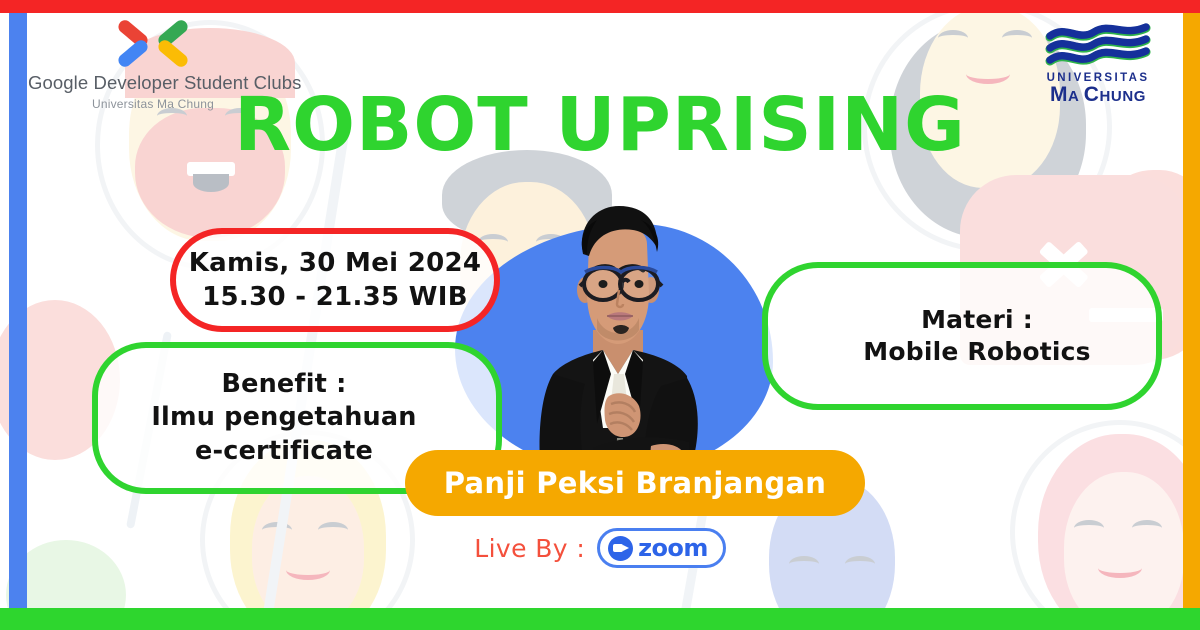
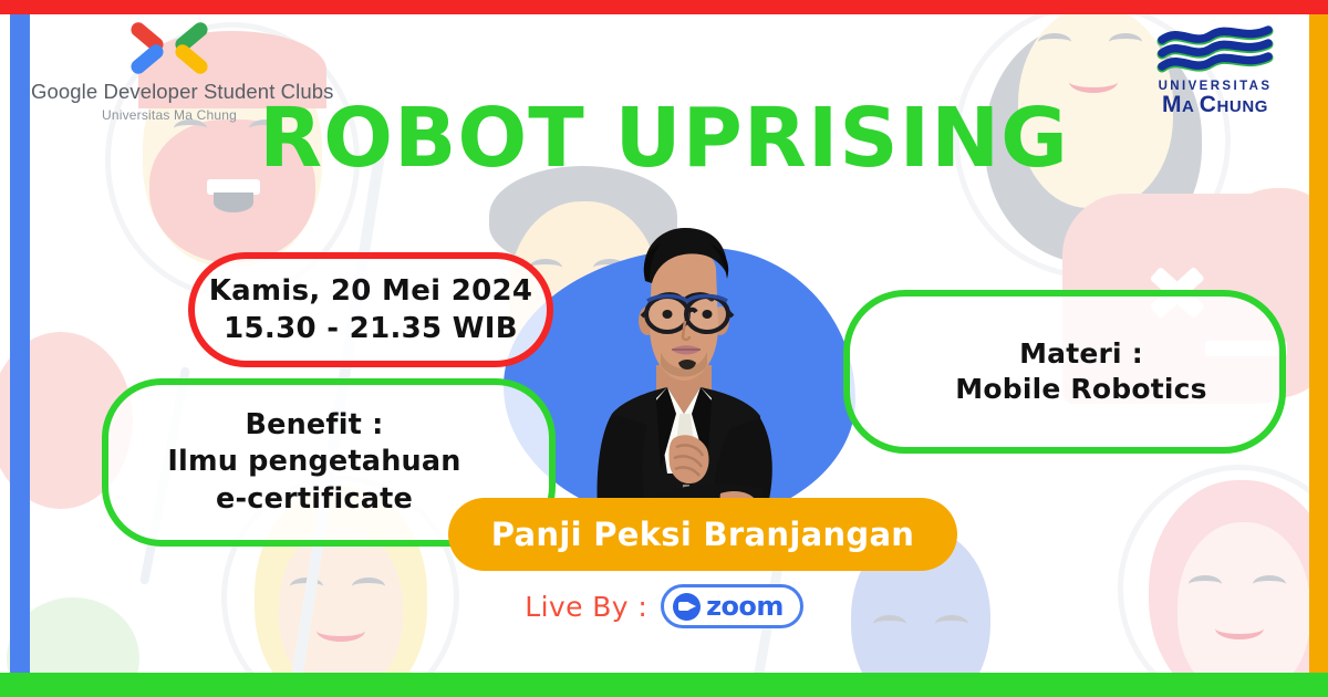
  Google Developer Student Clubs
  Universitas Ma Chung
  UNIVERSITAS
  MA CHUNG
  ROBOT UPRISING
- Kamis, 30 Mei 2024
+ Kamis, 20 Mei 2024
  15.30 - 21.35 WIB
  Materi :
  Mobile Robotics
  Benefit :
  Ilmu pengetahuan
  e-certificate
  Panji Peksi Branjangan
  Live By :
  zoom
